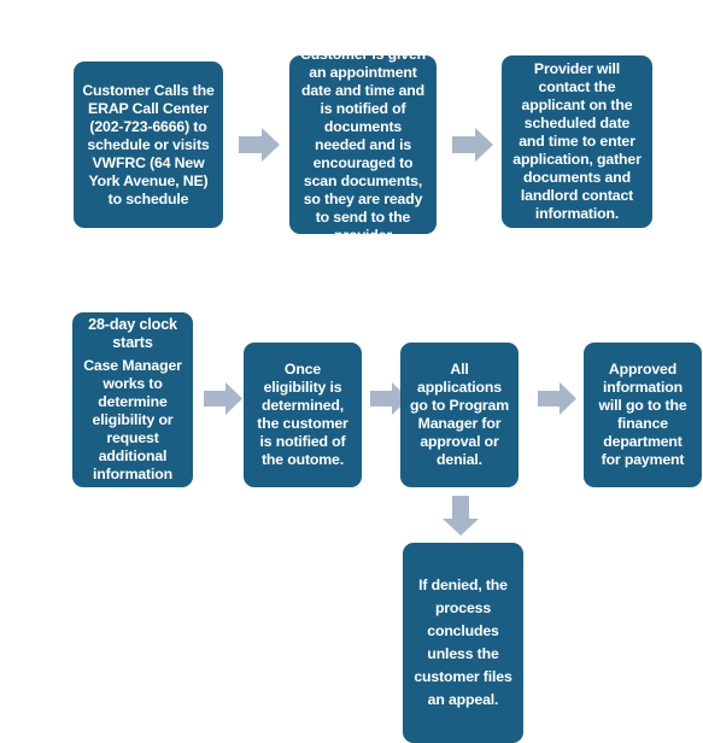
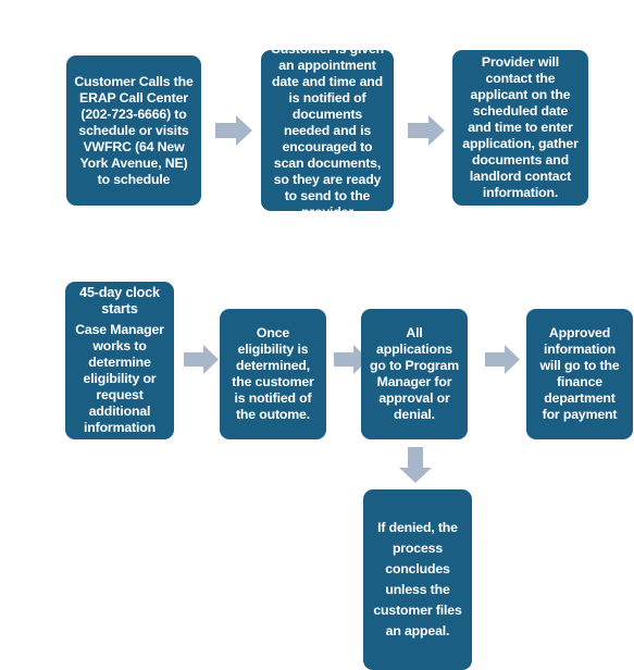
  Customer Calls the ERAP Call Center (202-723-6666) to schedule or visits VWFRC (64 New York Avenue, NE) to schedule
  Customer is given an appointment date and time and is notified of documents needed and is encouraged to scan documents, so they are ready to send to the provider
  Provider will contact the applicant on the scheduled date and time to enter application, gather documents and landlord contact information.
- 28-day clock starts
+ 45-day clock starts
  Case Manager works to determine eligibility or request additional information
  Once eligibility is determined, the customer is notified of the outome.
  All applications go to Program Manager for approval or denial.
  Approved information will go to the finance department for payment
  If denied, the process concludes unless the customer files an appeal.
